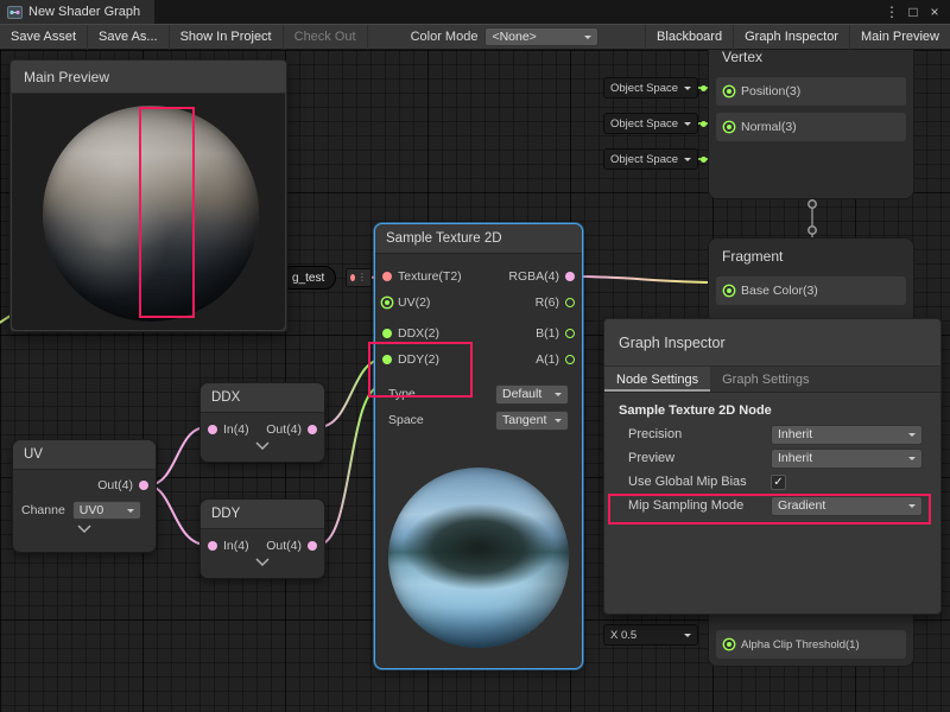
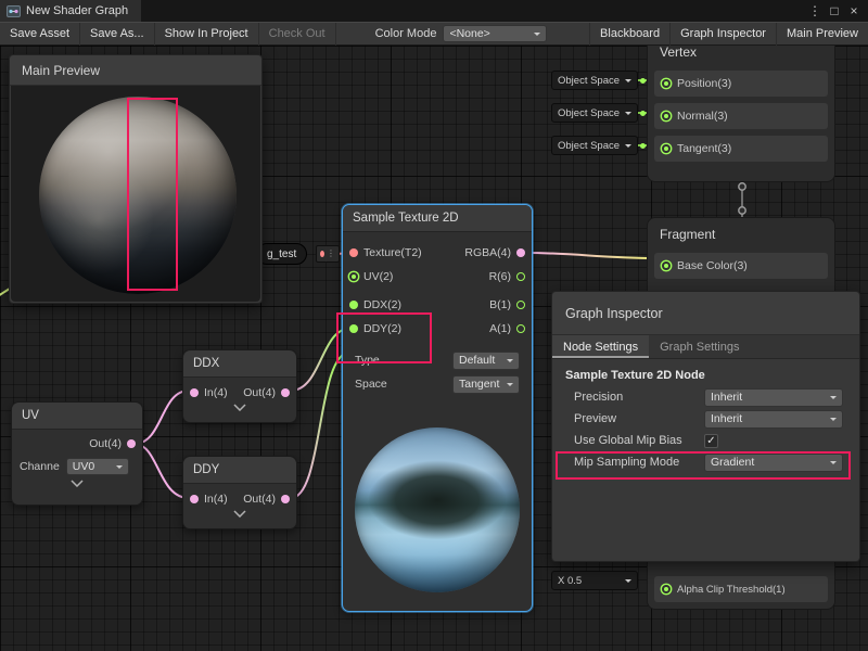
  New Shader Graph
  ⋮
  □
  ×
  Save Asset
  Save As...
  Show In Project
  Check Out
  Color Mode
  <None>
  Blackboard
  Graph Inspector
  Main Preview
  Vertex
  Position(3)
  Normal(3)
+ Tangent(3)
  Object Space
  Object Space
  Object Space
  Fragment
  Base Color(3)
  Alpha Clip Threshold(1)
  X 0.5
  Sample Texture 2D
  Texture(T2)
  RGBA(4)
  UV(2)
  R(6)
  DDX(2)
  B(1)
  DDY(2)
  A(1)
  Type
  Default
  Space
  Tangent
  DDX
  In(4)
  Out(4)
  DDY
  In(4)
  Out(4)
  UV
  Out(4)
  Channe
  UV0
  g_test
  ⋮
  Main Preview
  Graph Inspector
  Node Settings
  Graph Settings
  Sample Texture 2D Node
  Precision
  Inherit
  Preview
  Inherit
  Use Global Mip Bias
  ✓
  Mip Sampling Mode
  Gradient
